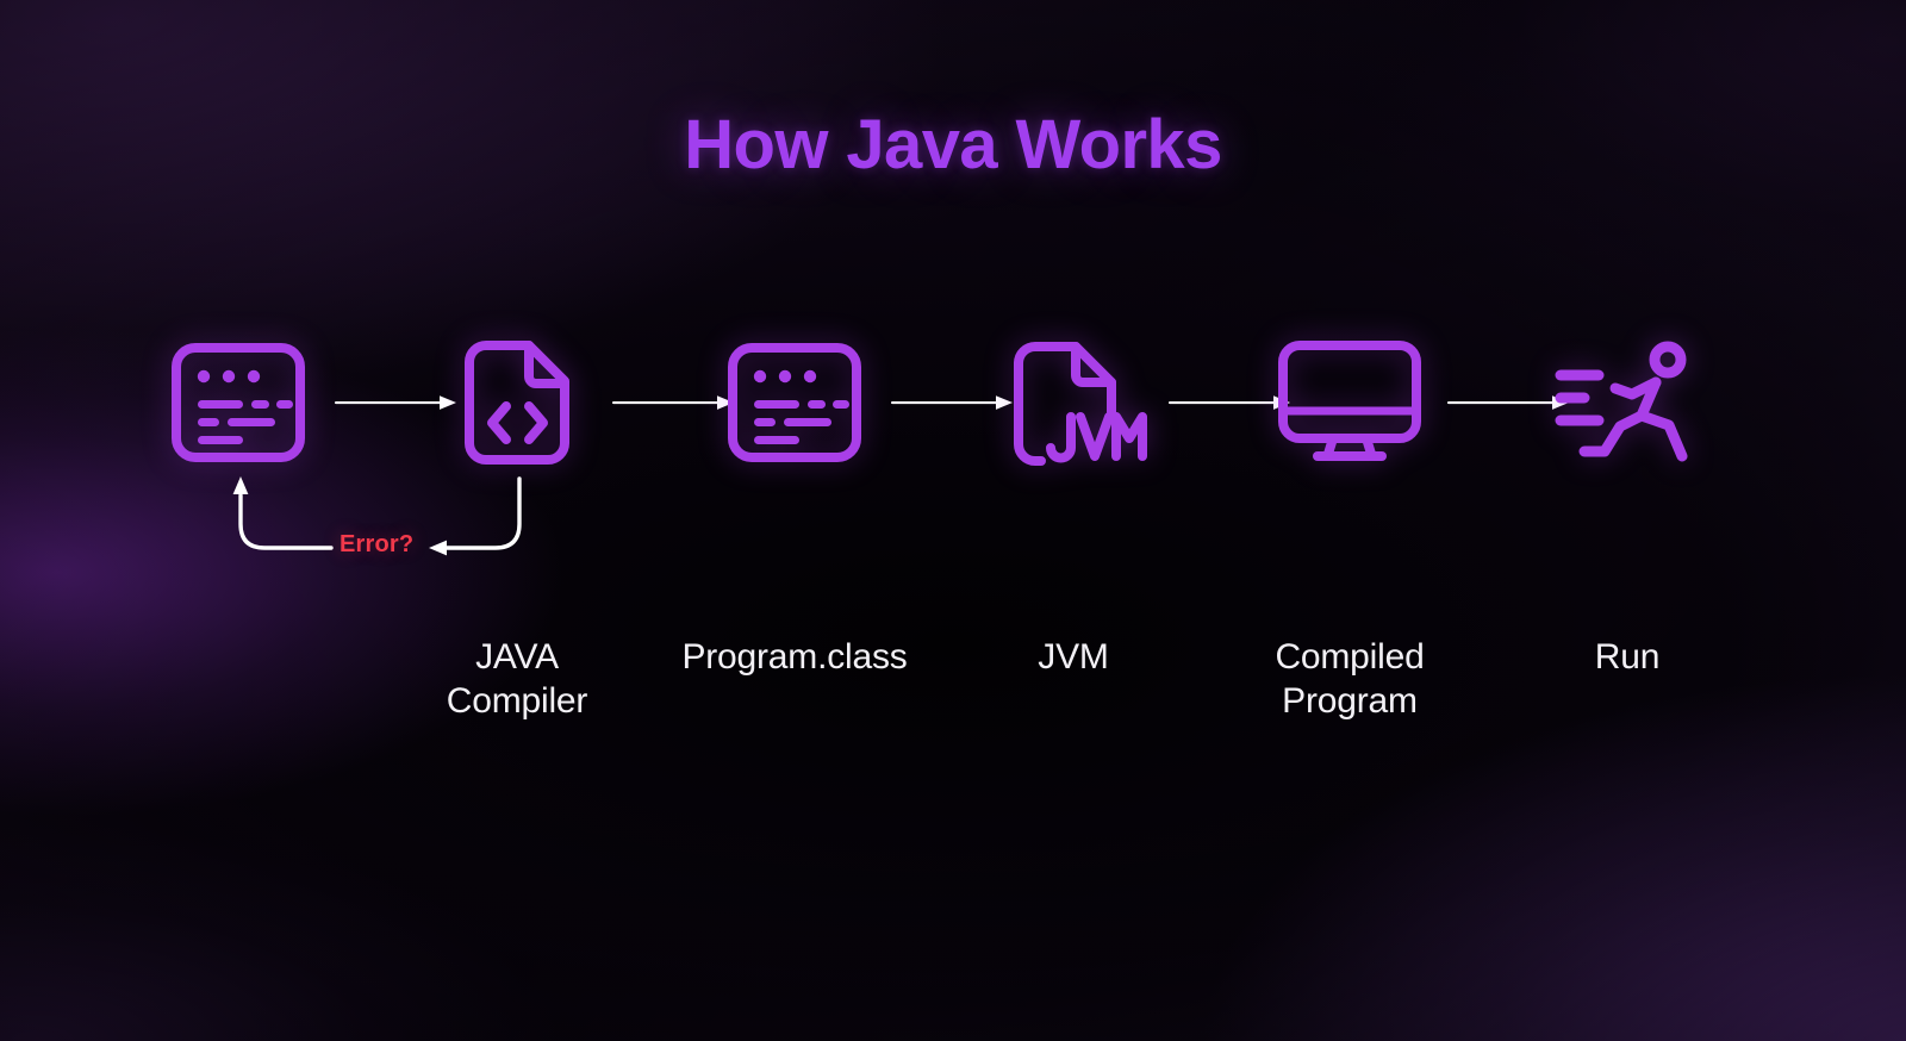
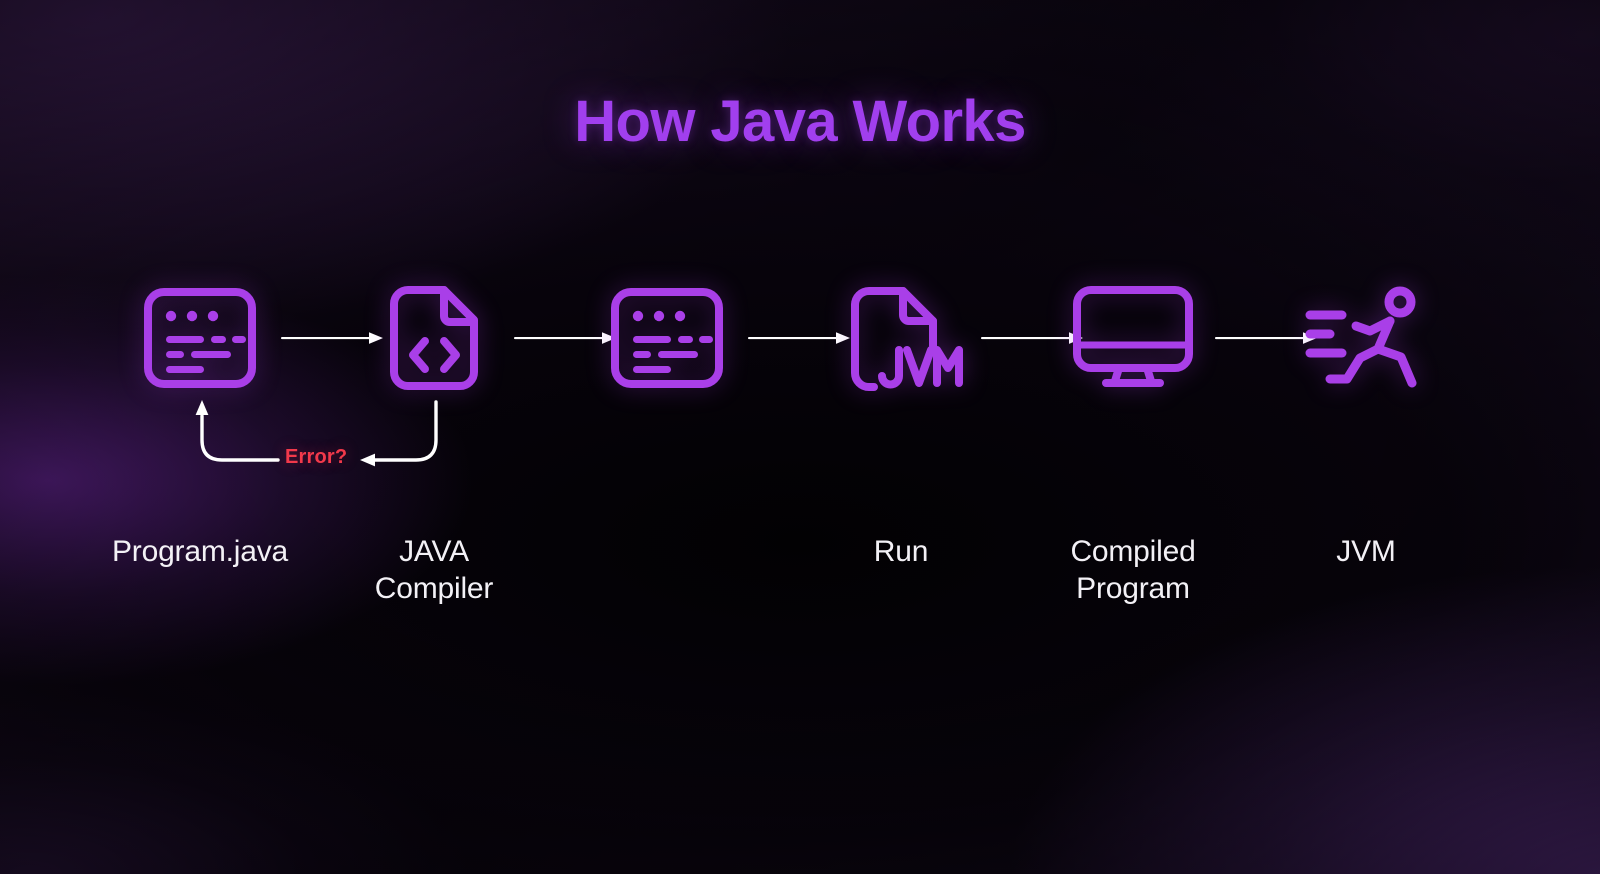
  How Java Works
  Error?
+ Program.java
  JAVA
  Compiler
- Program.class
- JVM
+ Run
  Compiled
  Program
- Run
+ JVM
